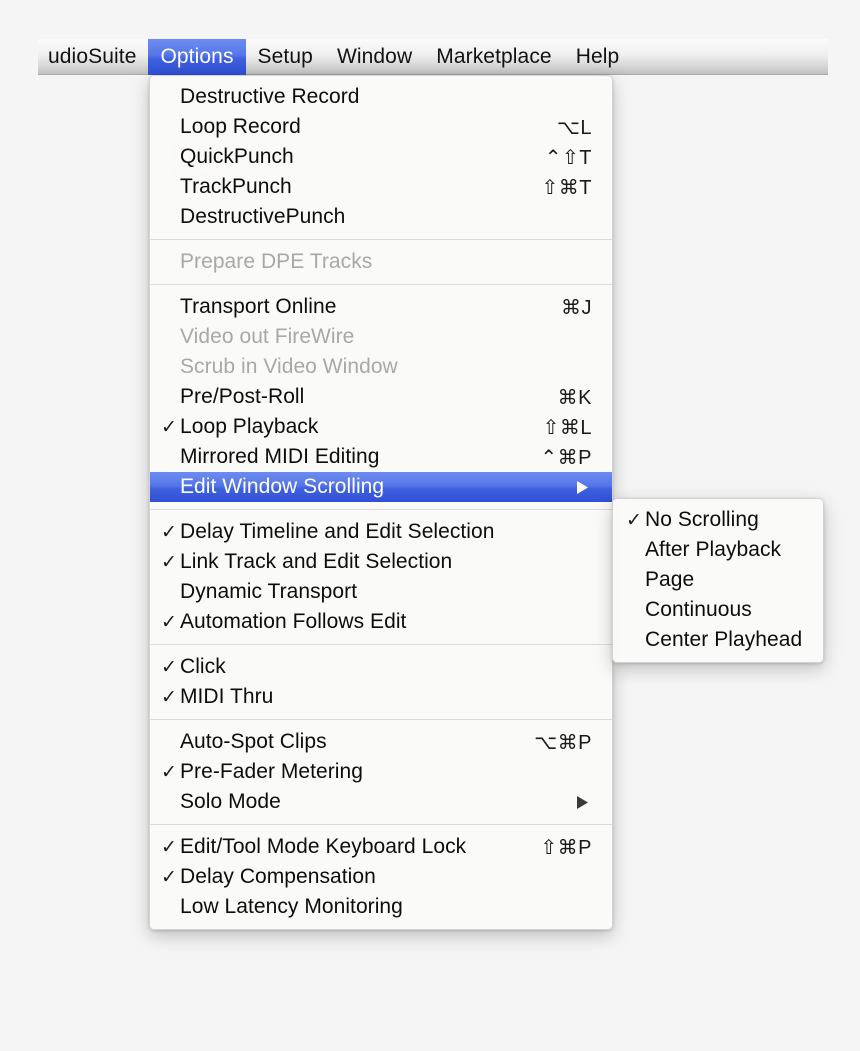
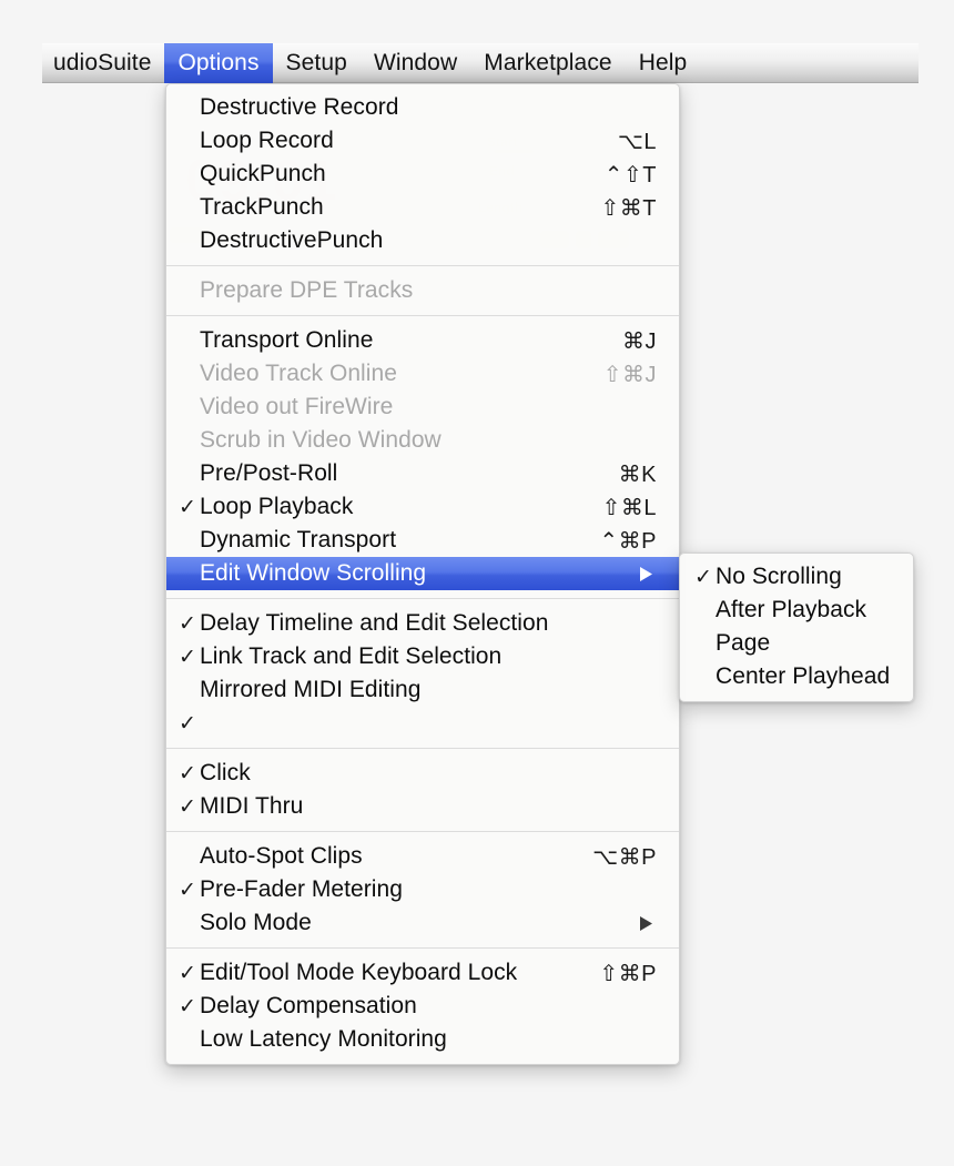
  udioSuite
  Options
  Setup
  Window
  Marketplace
  Help
  Destructive Record
  Loop Record
  ⌥L
  QuickPunch
  ⌃⇧T
  TrackPunch
  ⇧⌘T
  DestructivePunch
  Prepare DPE Tracks
  Transport Online
  ⌘J
+ Video Track Online
+ ⇧⌘J
  Video out FireWire
  Scrub in Video Window
  Pre/Post-Roll
  ⌘K
  ✓
  Loop Playback
  ⇧⌘L
- Mirrored MIDI Editing
+ Dynamic Transport
  ⌃⌘P
  Edit Window Scrolling
  ✓
  Delay Timeline and Edit Selection
  ✓
  Link Track and Edit Selection
- Dynamic Transport
+ Mirrored MIDI Editing
  ✓
- Automation Follows Edit
  ✓
  Click
  ✓
  MIDI Thru
  Auto-Spot Clips
  ⌥⌘P
  ✓
  Pre-Fader Metering
  Solo Mode
  ✓
  Edit/Tool Mode Keyboard Lock
  ⇧⌘P
  ✓
  Delay Compensation
  Low Latency Monitoring
  ✓
  No Scrolling
  After Playback
  Page
- Continuous
  Center Playhead
